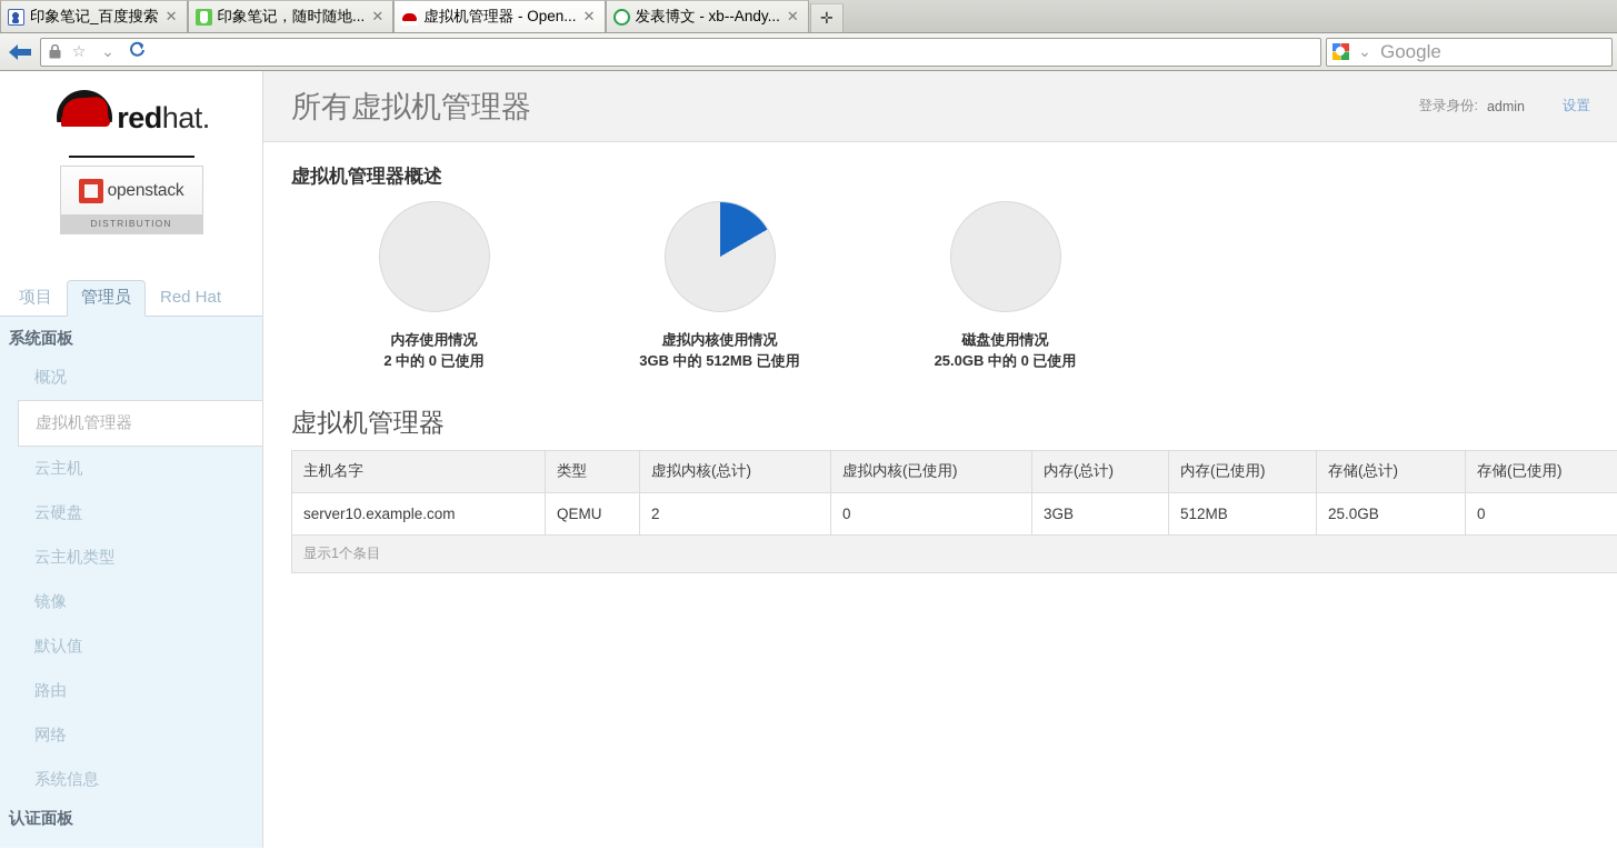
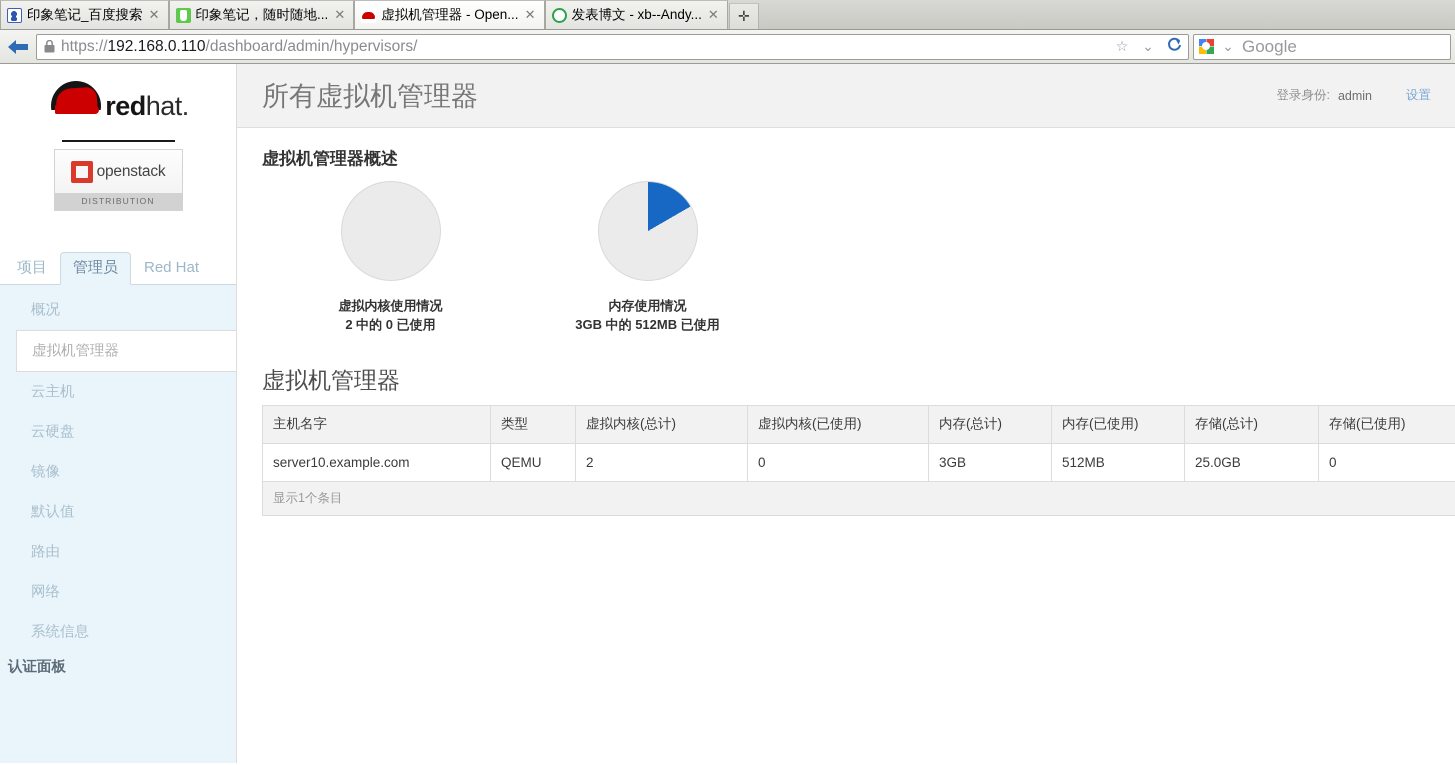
  印象笔记_百度搜索
  ✕
  印象笔记，随时随地...
  ✕
  虚拟机管理器 - Open...
  ✕
  发表博文 - xb--Andy...
  ✕
  ✛
+ https://192.168.0.110/dashboard/admin/hypervisors/
  ☆
  ⌄
  ⌄
  Google
  redhat.
  openstack
  DISTRIBUTION
  项目
  管理员
  Red Hat
- 系统面板
  概况
  虚拟机管理器
  云主机
  云硬盘
- 云主机类型
  镜像
  默认值
  路由
  网络
  系统信息
  认证面板
  所有虚拟机管理器
  登录身份:
  admin
  设置
  虚拟机管理器概述
- 内存使用情况
+ 虚拟内核使用情况
  2 中的 0 已使用
- 虚拟内核使用情况
+ 内存使用情况
  3GB 中的 512MB 已使用
- 磁盘使用情况
- 25.0GB 中的 0 已使用
  虚拟机管理器
  主机名字	类型	虚拟内核(总计)	虚拟内核(已使用)	内存(总计)	内存(已使用)	存储(总计)	存储(已使用)
  server10.example.com	QEMU	2	0	3GB	512MB	25.0GB	0
  显示1个条目
